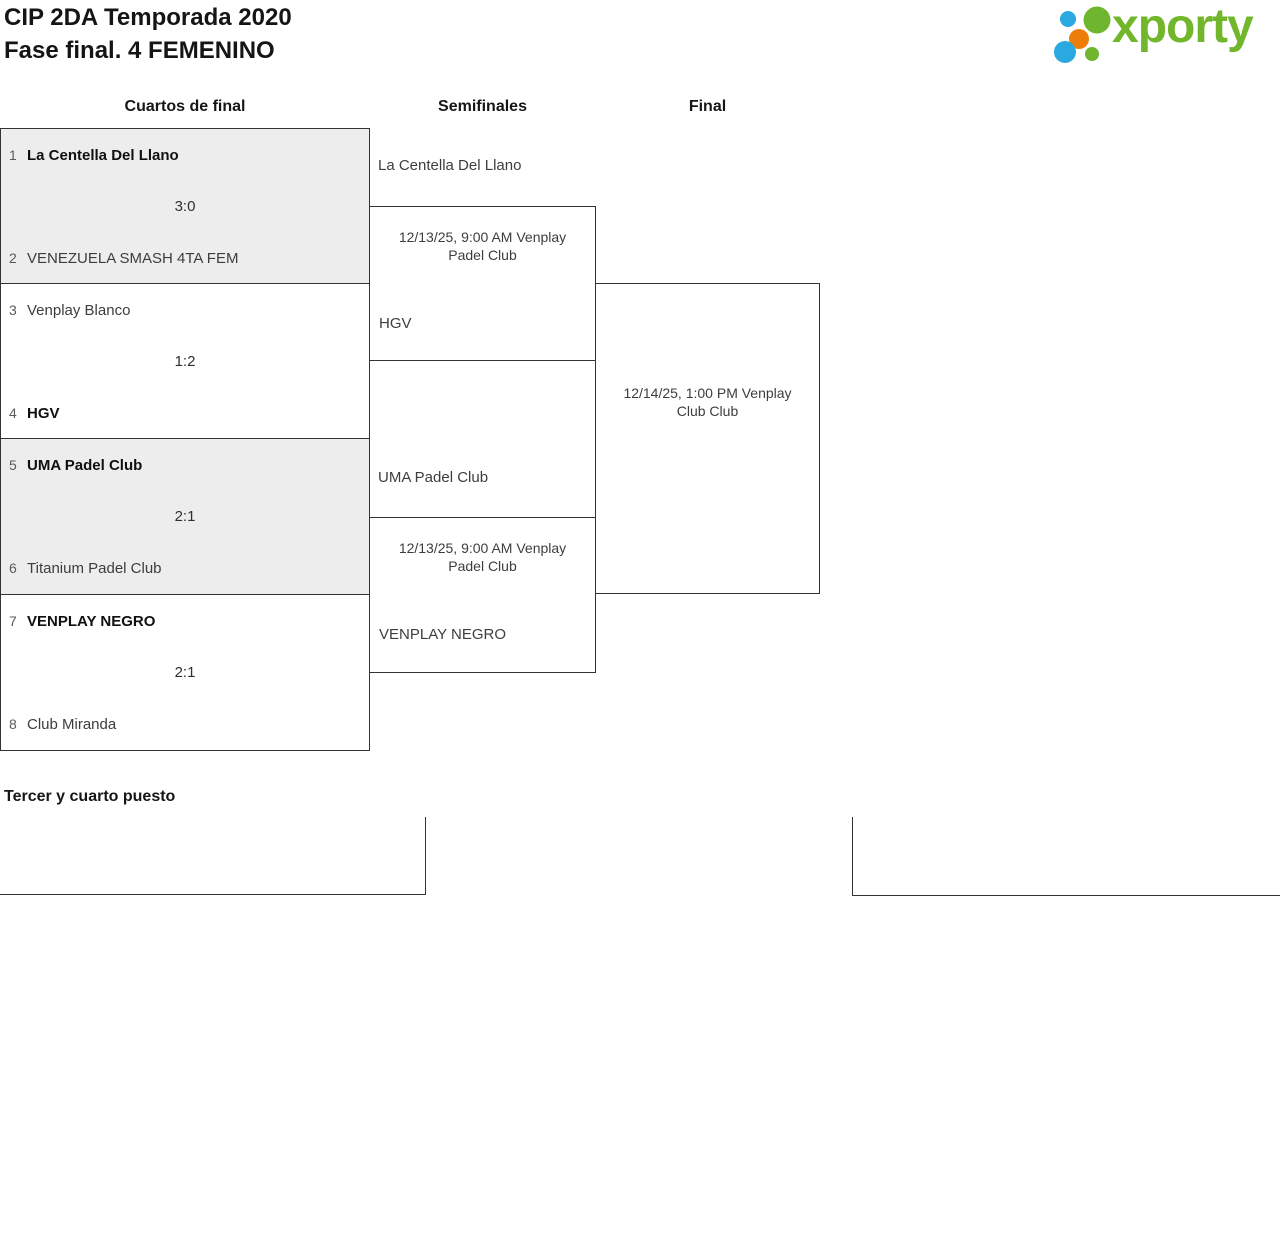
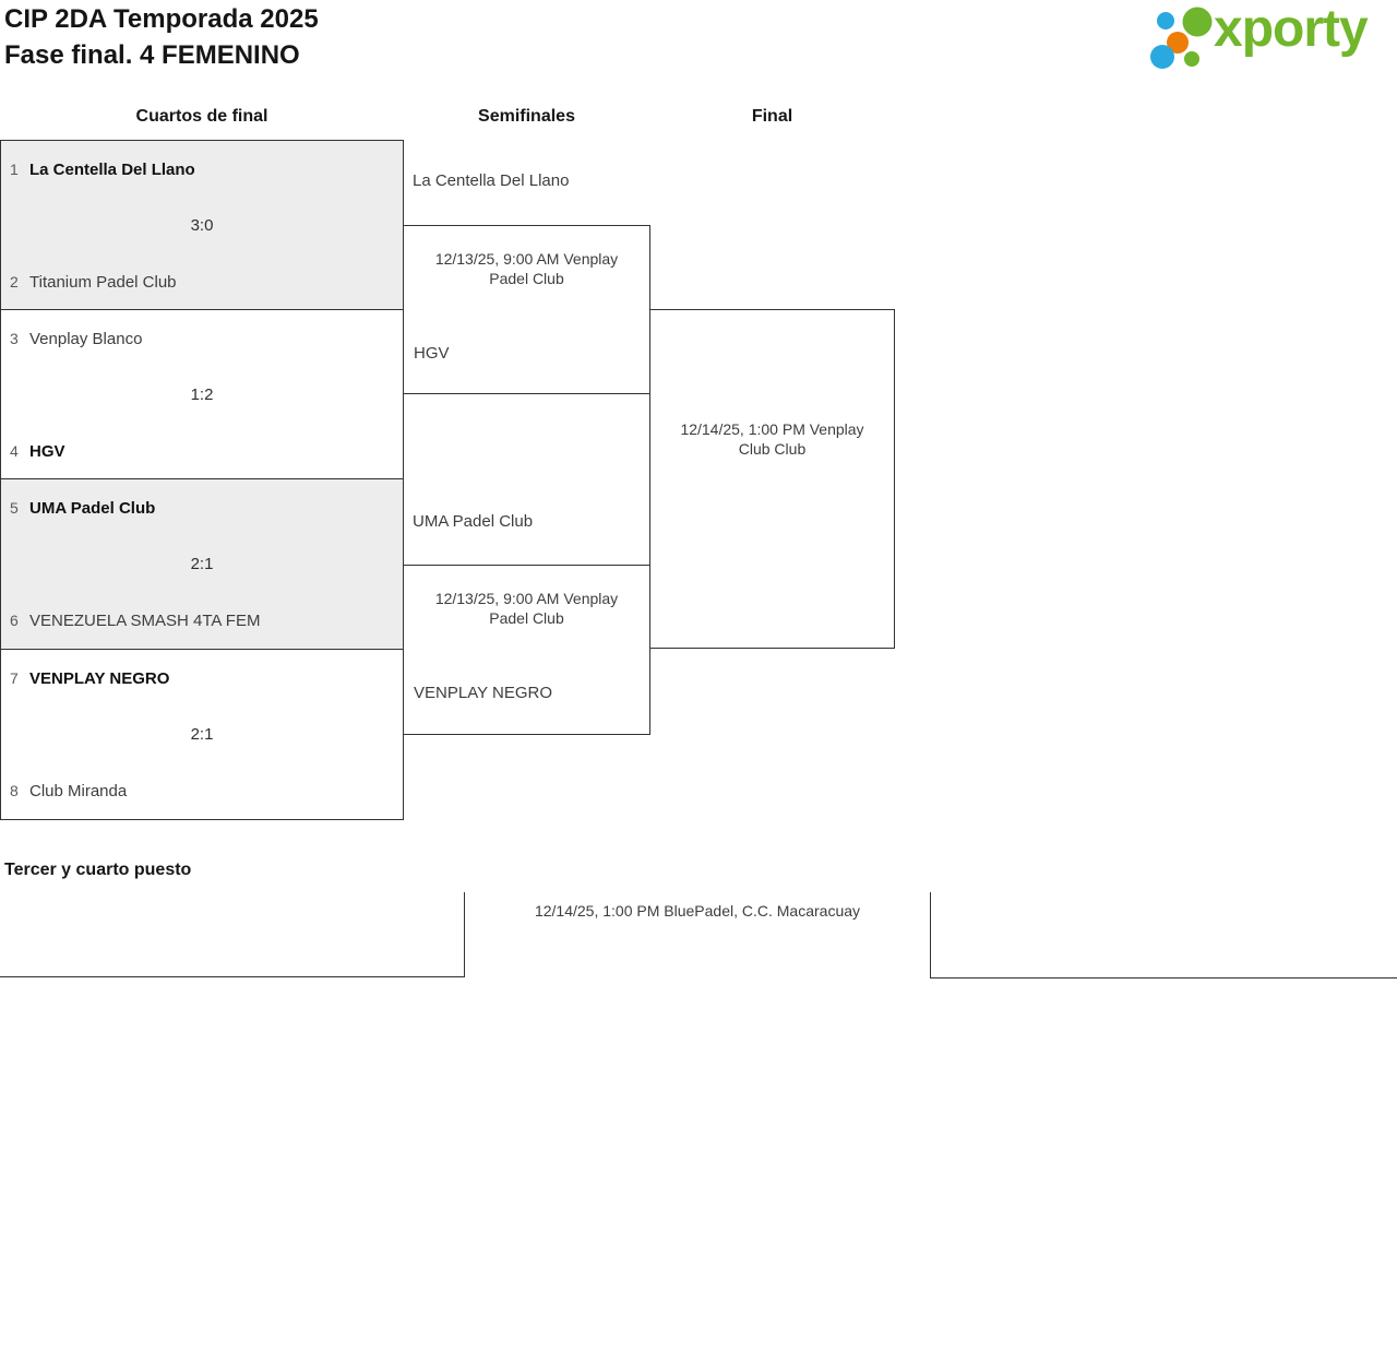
- CIP 2DA Temporada 2020
+ CIP 2DA Temporada 2025
  Fase final. 4 FEMENINO
  xporty
  Cuartos de final
  Semifinales
  Final
  1
  La Centella Del Llano
  3:0
  2
- VENEZUELA SMASH 4TA FEM
+ Titanium Padel Club
  3
  Venplay Blanco
  1:2
  4
  HGV
  5
  UMA Padel Club
  2:1
  6
- Titanium Padel Club
+ VENEZUELA SMASH 4TA FEM
  7
  VENPLAY NEGRO
  2:1
  8
  Club Miranda
  La Centella Del Llano
  12/13/25, 9:00 AM Venplay Padel Club
  HGV
  UMA Padel Club
  12/13/25, 9:00 AM Venplay Padel Club
  VENPLAY NEGRO
  12/14/25, 1:00 PM Venplay Club Club
  Tercer y cuarto puesto
+ 12/14/25, 1:00 PM BluePadel, C.C. Macaracuay
